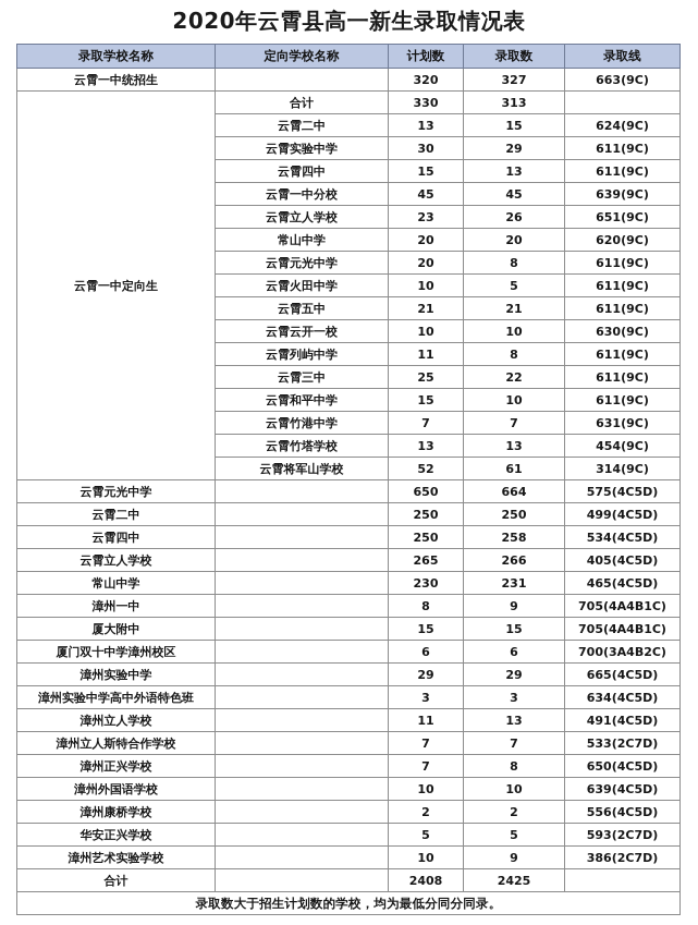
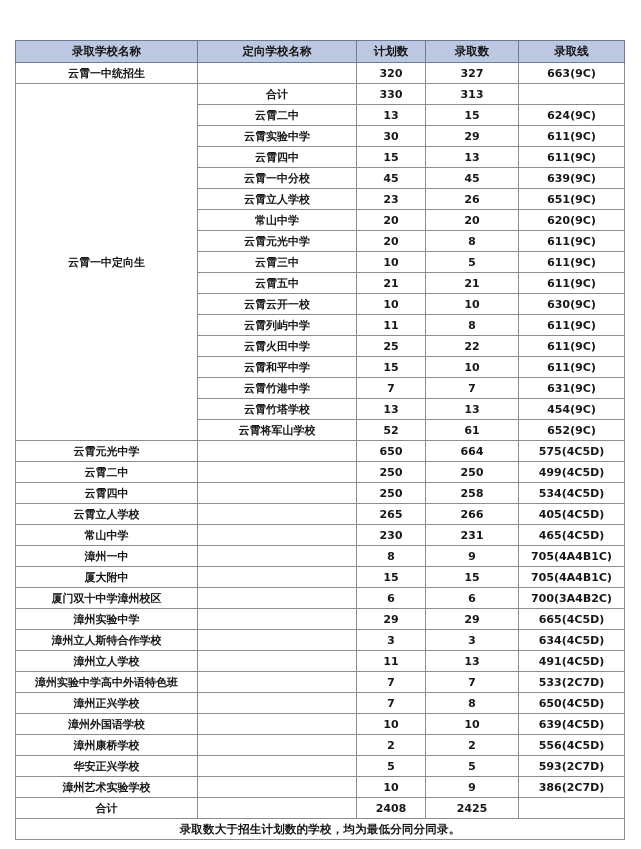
- 2020年云霄县高一新生录取情况表
  录取学校名称	定向学校名称	计划数	录取数	录取线
  云霄一中统招生		320	327	663(9C)
  云霄一中定向生	合计	330	313
  云霄二中	13	15	624(9C)
  云霄实验中学	30	29	611(9C)
  云霄四中	15	13	611(9C)
  云霄一中分校	45	45	639(9C)
  云霄立人学校	23	26	651(9C)
  常山中学	20	20	620(9C)
  云霄元光中学	20	8	611(9C)
- 云霄火田中学	10	5	611(9C)
+ 云霄三中	10	5	611(9C)
  云霄五中	21	21	611(9C)
  云霄云开一校	10	10	630(9C)
  云霄列屿中学	11	8	611(9C)
- 云霄三中	25	22	611(9C)
+ 云霄火田中学	25	22	611(9C)
  云霄和平中学	15	10	611(9C)
  云霄竹港中学	7	7	631(9C)
  云霄竹塔学校	13	13	454(9C)
- 云霄将军山学校	52	61	314(9C)
+ 云霄将军山学校	52	61	652(9C)
  云霄元光中学		650	664	575(4C5D)
  云霄二中		250	250	499(4C5D)
  云霄四中		250	258	534(4C5D)
  云霄立人学校		265	266	405(4C5D)
  常山中学		230	231	465(4C5D)
  漳州一中		8	9	705(4A4B1C)
  厦大附中		15	15	705(4A4B1C)
  厦门双十中学漳州校区		6	6	700(3A4B2C)
  漳州实验中学		29	29	665(4C5D)
- 漳州实验中学高中外语特色班		3	3	634(4C5D)
+ 漳州立人斯特合作学校		3	3	634(4C5D)
  漳州立人学校		11	13	491(4C5D)
- 漳州立人斯特合作学校		7	7	533(2C7D)
+ 漳州实验中学高中外语特色班		7	7	533(2C7D)
  漳州正兴学校		7	8	650(4C5D)
  漳州外国语学校		10	10	639(4C5D)
  漳州康桥学校		2	2	556(4C5D)
  华安正兴学校		5	5	593(2C7D)
  漳州艺术实验学校		10	9	386(2C7D)
  合计		2408	2425
  录取数大于招生计划数的学校，均为最低分同分同录。
